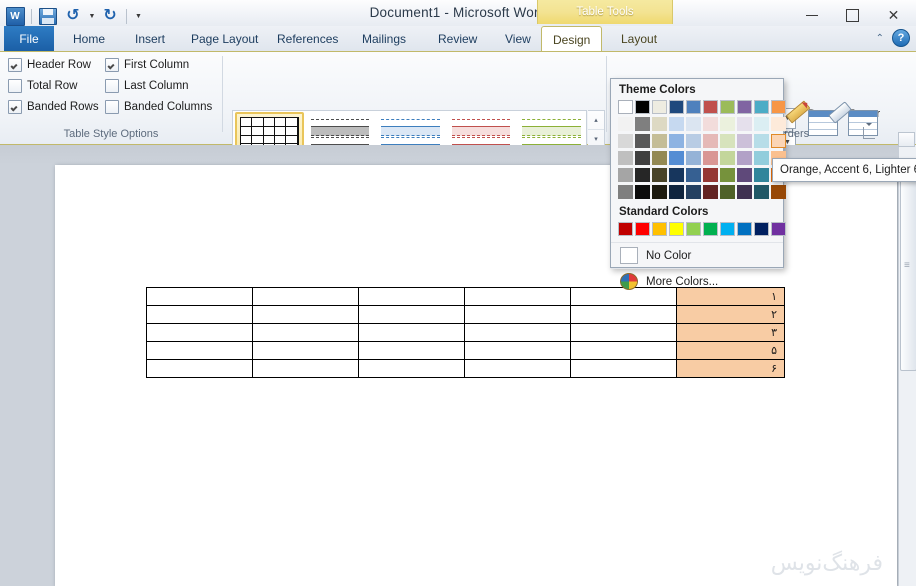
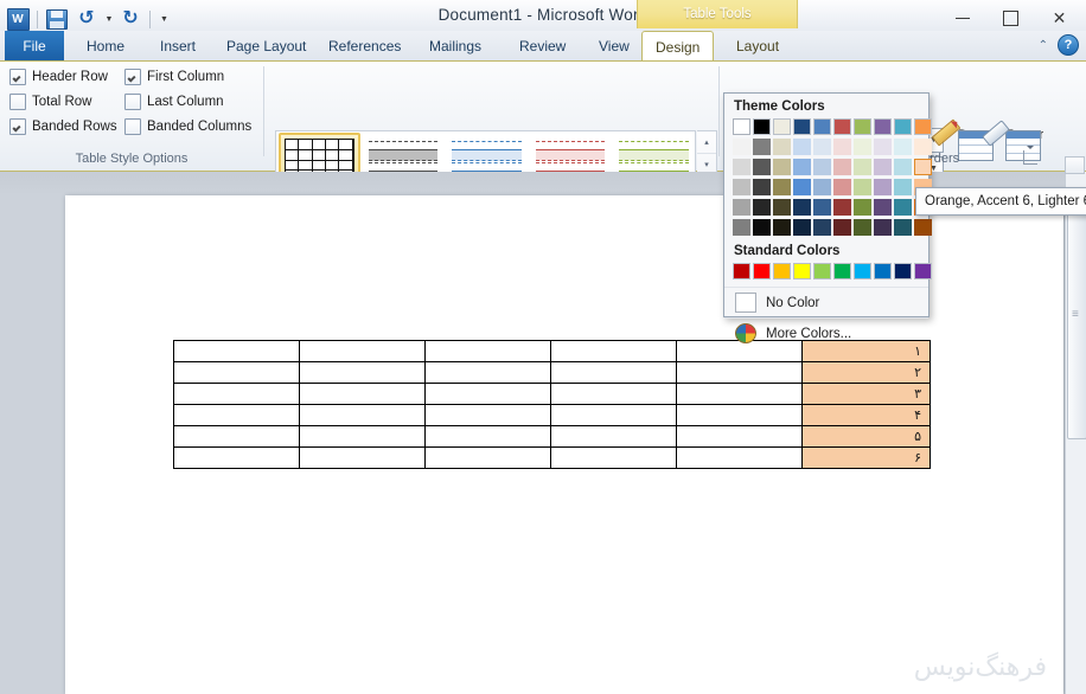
  W
  ↺
  ↻
  Document1 - Microsoft Wo
  Table Tools
  ✕
  File
  Home
  Insert
  Page Layout
  References
  Mailings
  Review
  View
  Design
  Layout
  ⌃
  ?
  Header Row
  First Column
  Total Row
  Last Column
  Banded Rows
  Banded Columns
  Table Style Options
  Theme Colors
  Standard Colors
  No Color
  More Colors...
  Orange, Accent 6, Lighter
  					۱
  					۲
  					۳
+ 					۴
  					۵
  					۶
  فرهنگ‌نویس
